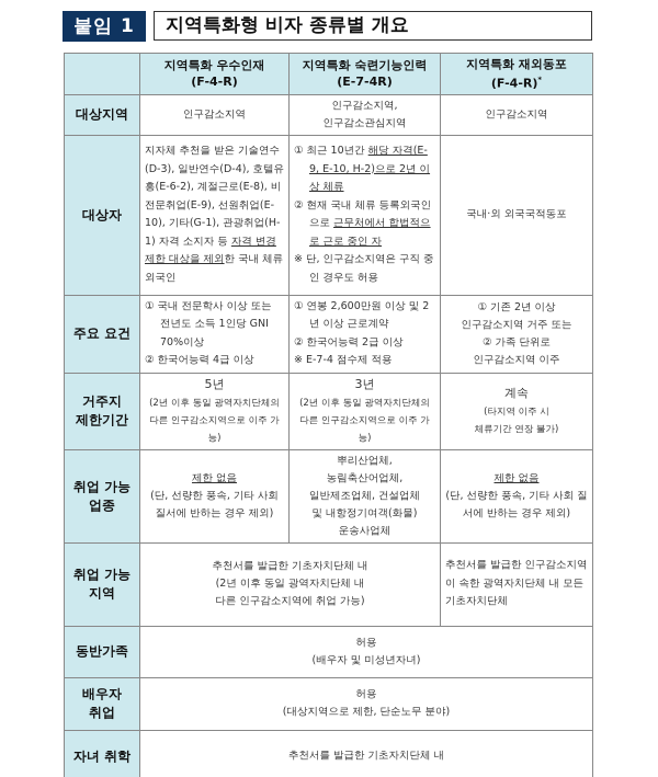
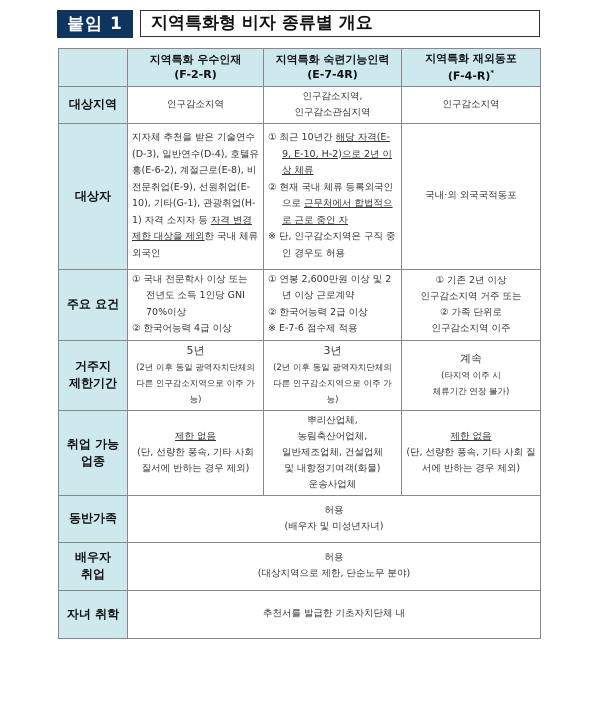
  붙임 1
  지역특화형 비자 종류별 개요
- 	지역특화 우수인재 (F-4-R)	지역특화 숙련기능인력 (E-7-4R)	지역특화 재외동포 (F-4-R)*
+ 	지역특화 우수인재 (F-2-R)	지역특화 숙련기능인력 (E-7-4R)	지역특화 재외동포 (F-4-R)*
  대상지역	인구감소지역	인구감소지역, 인구감소관심지역	인구감소지역
  대상자	지자체 추천을 받은 기술연수(D-3), 일반연수(D-4), 호텔유흥(E-6-2), 계절근로(E-8), 비전문취업(E-9), 선원취업(E-10), 기타(G-1), 관광취업(H-1) 자격 소지자 등 자격 변경 제한 대상을 제외한 국내 체류 외국인	① 최근 10년간 해당 자격(E-9, E-10, H-2)으로 2년 이상 체류 ② 현재 국내 체류 등록외국인으로 근무처에서 합법적으로 근로 중인 자 ※ 단, 인구감소지역은 구직 중인 경우도 허용	국내·외 외국국적동포
- 주요 요건	① 국내 전문학사 이상 또는 전년도 소득 1인당 GNI 70%이상 ② 한국어능력 4급 이상	① 연봉 2,600만원 이상 및 2년 이상 근로계약 ② 한국어능력 2급 이상 ※ E-7-4 점수제 적용	① 기존 2년 이상 인구감소지역 거주 또는 ② 가족 단위로 인구감소지역 이주
+ 주요 요건	① 국내 전문학사 이상 또는 전년도 소득 1인당 GNI 70%이상 ② 한국어능력 4급 이상	① 연봉 2,600만원 이상 및 2년 이상 근로계약 ② 한국어능력 2급 이상 ※ E-7-6 점수제 적용	① 기존 2년 이상 인구감소지역 거주 또는 ② 가족 단위로 인구감소지역 이주
  거주지 제한기간	5년 (2년 이후 동일 광역자치단체의 다른 인구감소지역으로 이주 가능)	3년 (2년 이후 동일 광역자치단체의 다른 인구감소지역으로 이주 가능)	계속 (타지역 이주 시 체류기간 연장 불가)
  취업 가능 업종	제한 없음 (단, 선량한 풍속, 기타 사회 질서에 반하는 경우 제외)	뿌리산업체, 농림축산어업체, 일반제조업체, 건설업체 및 내항정기여객(화물) 운송사업체	제한 없음 (단, 선량한 풍속, 기타 사회 질서에 반하는 경우 제외)
- 취업 가능 지역	추천서를 발급한 기초자치단체 내 (2년 이후 동일 광역자치단체 내 다른 인구감소지역에 취업 가능)	추천서를 발급한 인구감소지역이 속한 광역자치단체 내 모든 기초자치단체
  동반가족	허용 (배우자 및 미성년자녀)
  배우자 취업	허용 (대상지역으로 제한, 단순노무 분야)
  자녀 취학	추천서를 발급한 기초자치단체 내
